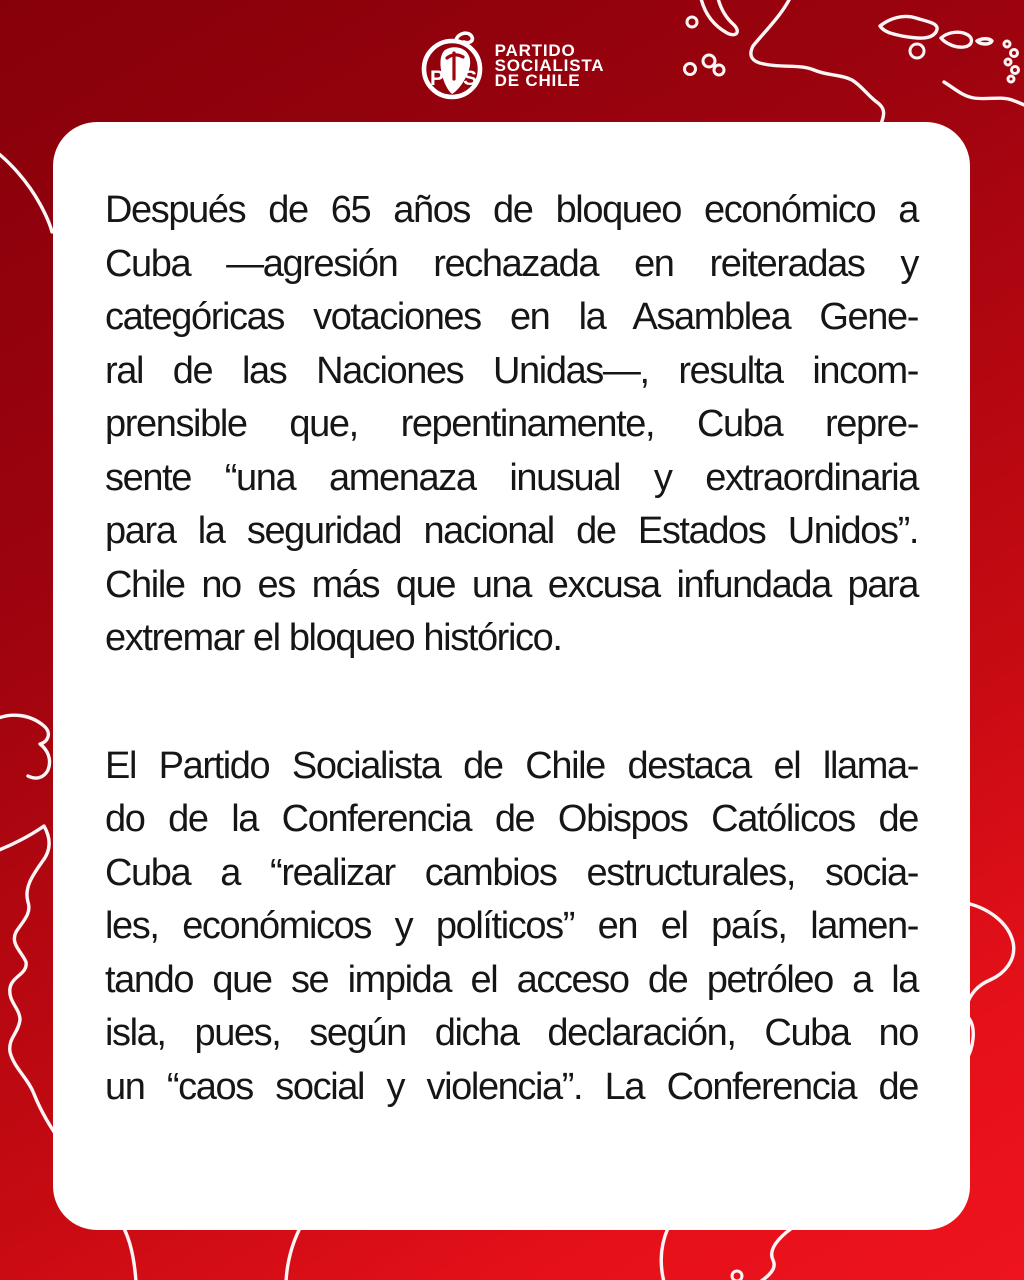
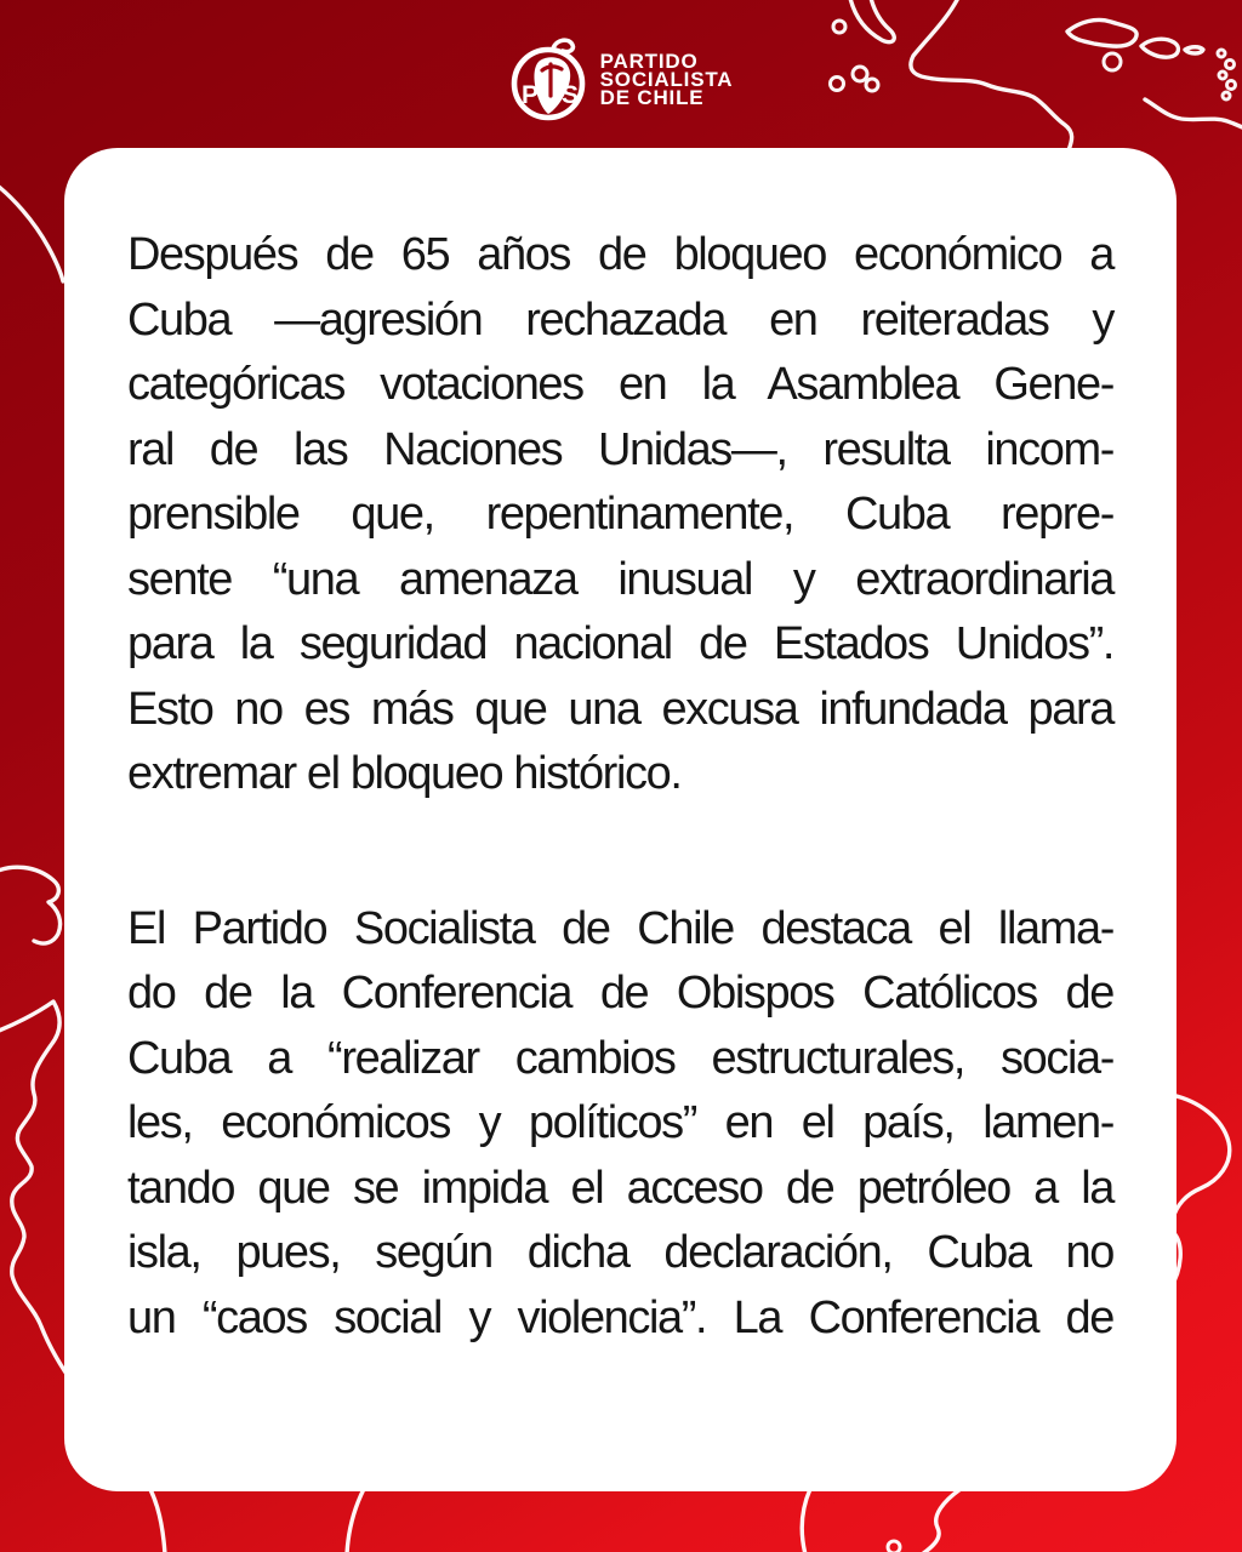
  P
  S
  PARTIDO
  SOCIALISTA
  DE CHILE
  Después de 65 años de bloqueo económico a
  Cuba —agresión rechazada en reiteradas y
  categóricas votaciones en la Asamblea Gene-
  ral de las Naciones Unidas—, resulta incom-
  prensible que, repentinamente, Cuba repre-
  sente “una amenaza inusual y extraordinaria
  para la seguridad nacional de Estados Unidos”.
- Chile no es más que una excusa infundada para
+ Esto no es más que una excusa infundada para
  extremar el bloqueo histórico.
  El Partido Socialista de Chile destaca el llama-
  do de la Conferencia de Obispos Católicos de
  Cuba a “realizar cambios estructurales, socia-
  les, económicos y políticos” en el país, lamen-
  tando que se impida el acceso de petróleo a la
  isla, pues, según dicha declaración, Cuba no
  un “caos social y violencia”. La Conferencia de
